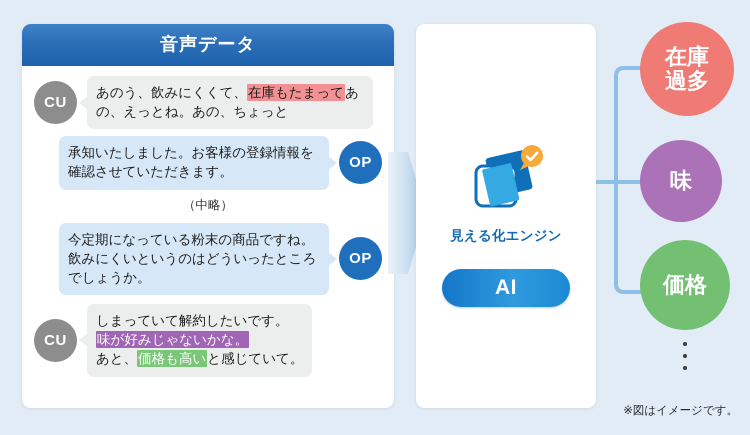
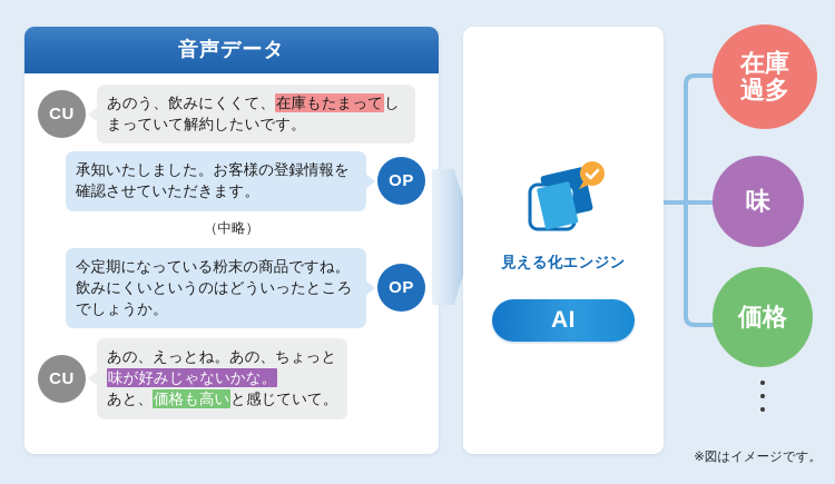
  音声データ
  CU
- あのう、飲みにくくて、在庫もたまってあの、えっとね。あの、ちょっと
+ あのう、飲みにくくて、在庫もたまってしまっていて解約したいです。
  承知いたしました。お客様の登録情報を確認させていただきます。
  OP
  （中略）
  今定期になっている粉末の商品ですね。飲みにくいというのはどういったところでしょうか。
  OP
  CU
- しまっていて解約したいです。
+ あの、えっとね。あの、ちょっと
  味が好みじゃないかな。
  あと、価格も高いと感じていて。
  見える化エンジン
  AI
  在庫
  過多
  味
  価格
  ※図はイメージです。
